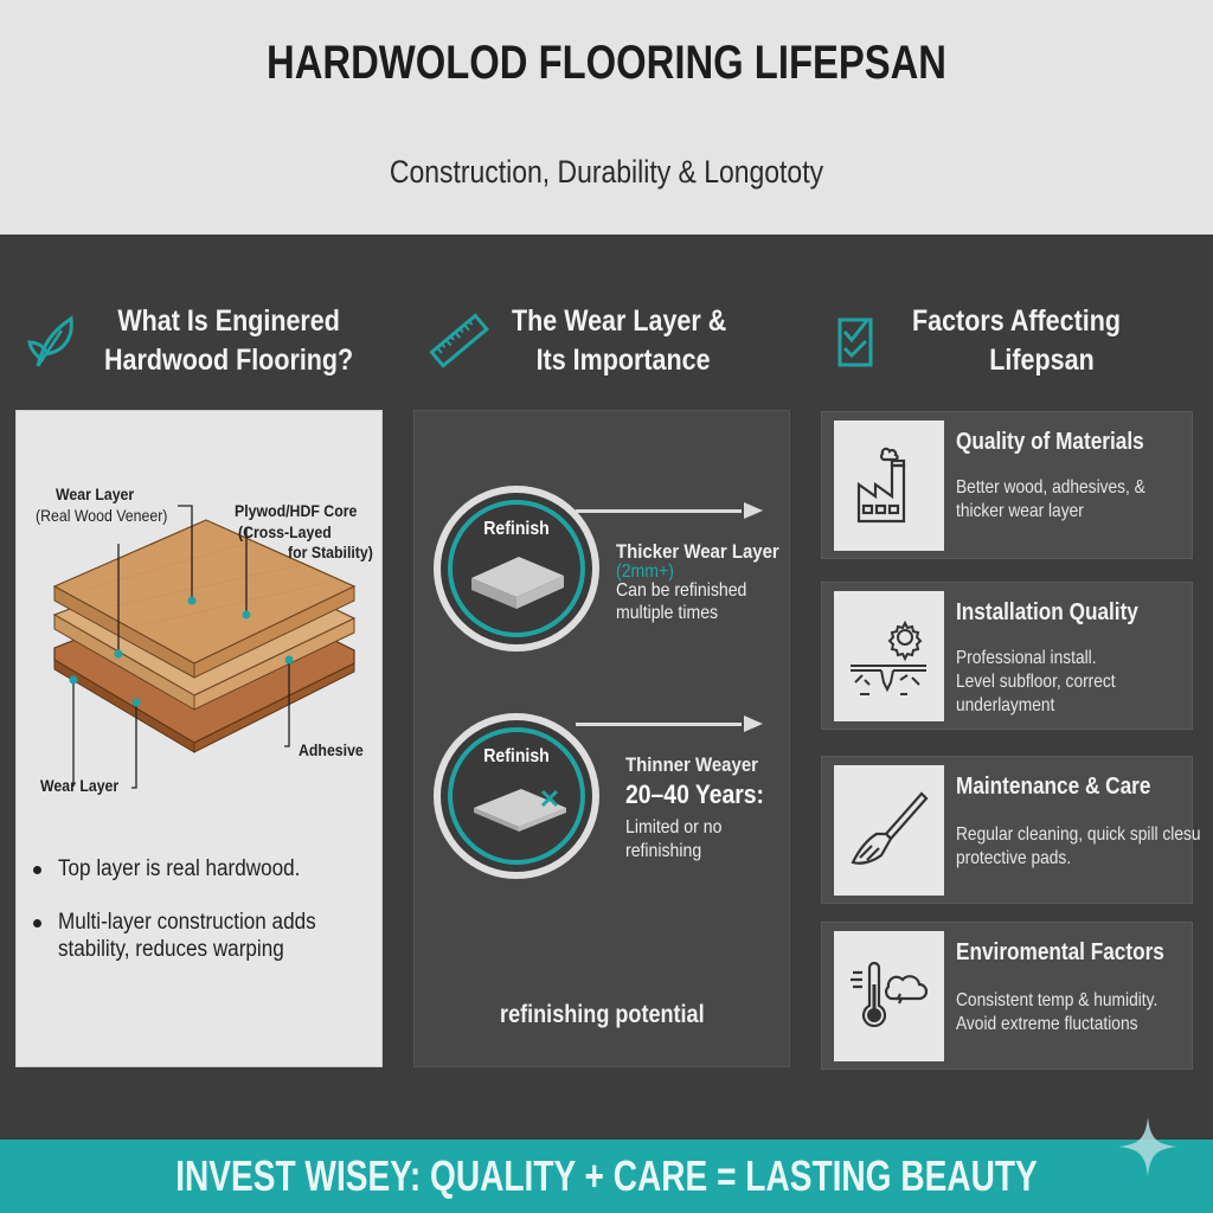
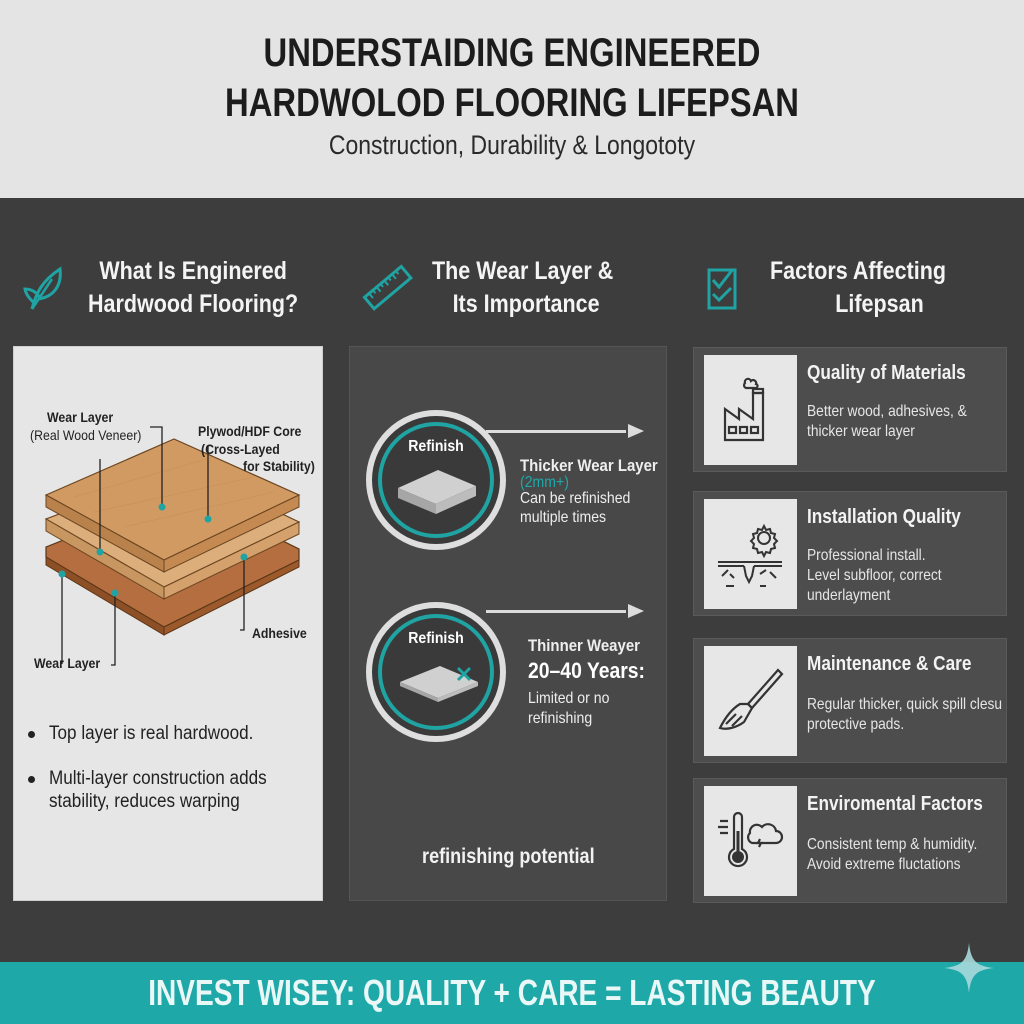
+ UNDERSTAIDING ENGINEERED
  HARDWOLOD FLOORING LIFEPSAN
  Construction, Durability & Longototy
  What Is Enginered
  Hardwood Flooring?
  The Wear Layer &
  Its Importance
  Factors Affecting
  Lifepsan
  Wear Layer
  (Real Wood Veneer)
  Plywod/HDF Core
  (Cross-Layed
  for Stability)
  Adhesive
  Wear Layer
  Top layer is real hardwood.
  Multi-layer construction adds stability, reduces warping
  Refinish
  Thicker Wear Layer
  (2mm+)
  Can be refinished
  multiple times
  Refinish
  Thinner Weayer
  20–40 Years:
  Limited or no
  refinishing
  refinishing potential
  Quality of Materials
  Better wood, adhesives, &
  thicker wear layer
  Installation Quality
  Professional install.
  Level subfloor, correct
  underlayment
  Maintenance & Care
- Regular cleaning, quick spill clesu
+ Regular thicker, quick spill clesu
  protective pads.
  Enviromental Factors
  Consistent temp & humidity.
  Avoid extreme fluctations
  INVEST WISEY: QUALITY + CARE = LASTING BEAUTY
